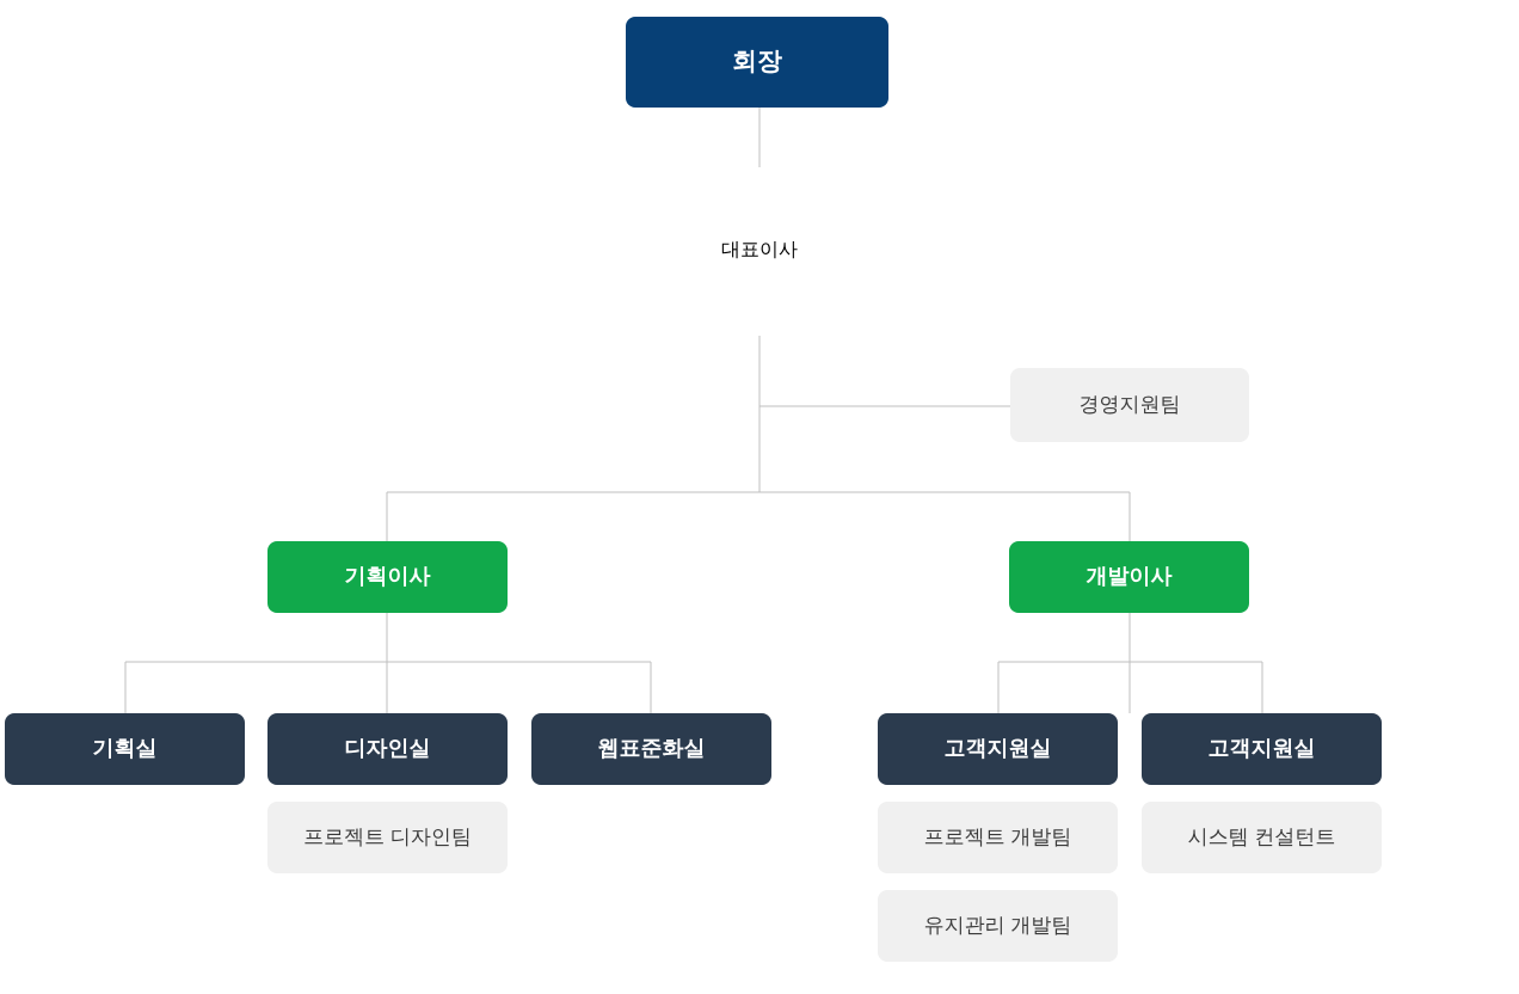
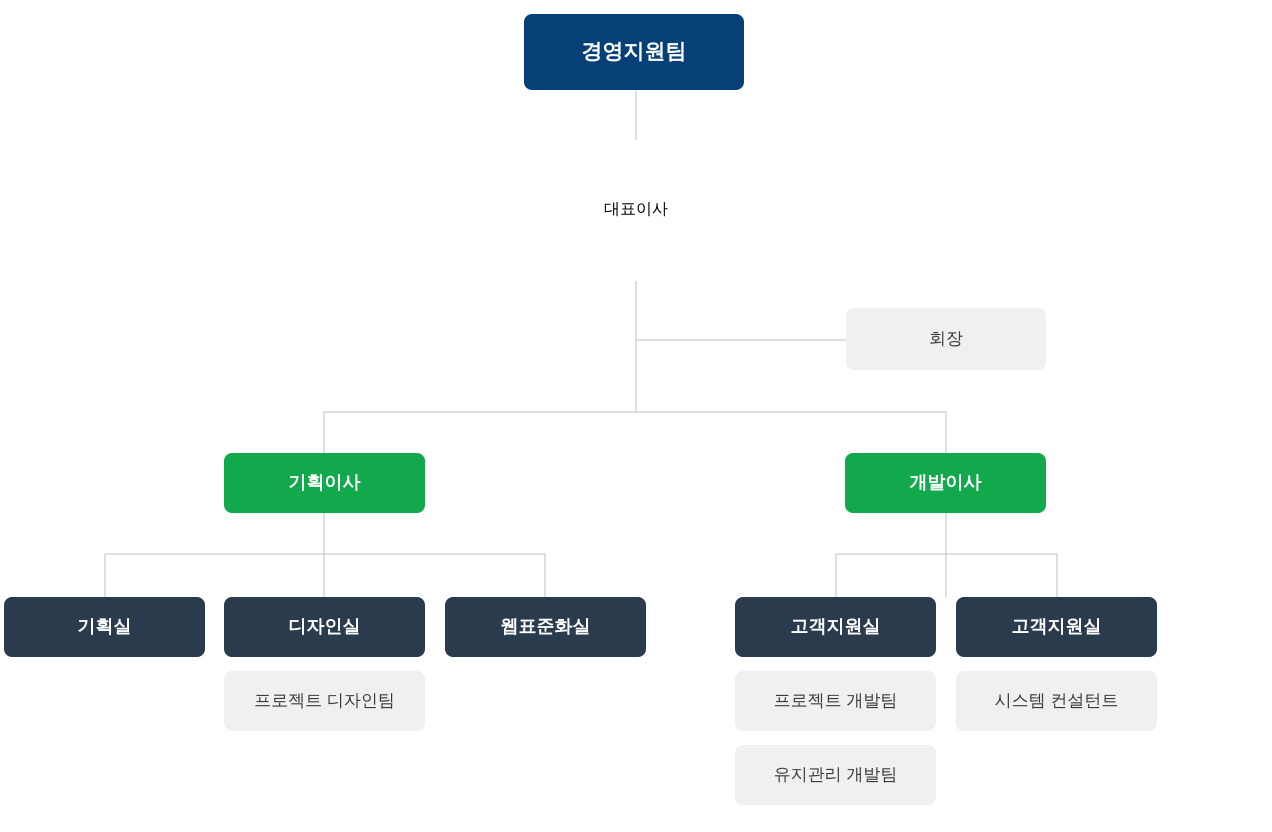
- 회장
+ 경영지원팀
  대표이사
- 경영지원팀
+ 회장
  기획이사
  개발이사
  기획실
  디자인실
  웹표준화실
  고객지원실
  고객지원실
  프로젝트 디자인팀
  프로젝트 개발팀
  시스템 컨설턴트
  유지관리 개발팀
